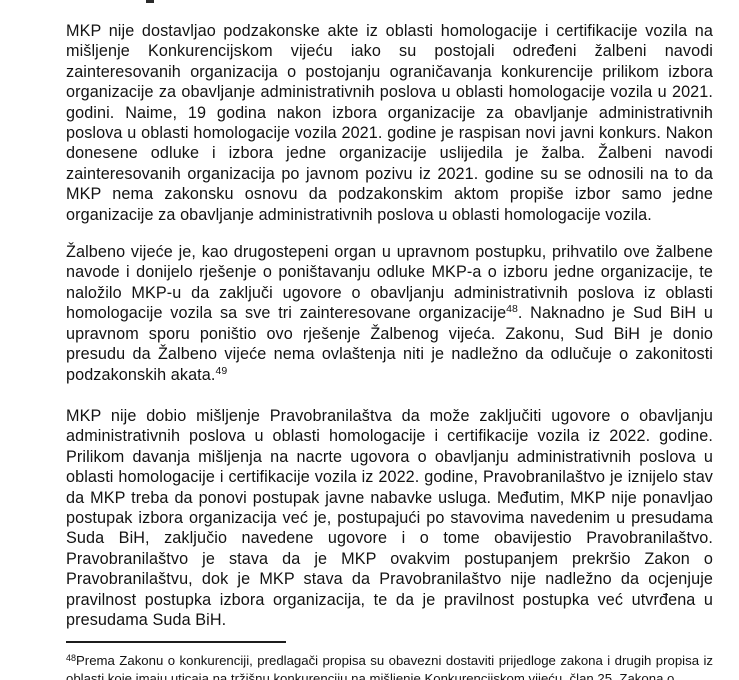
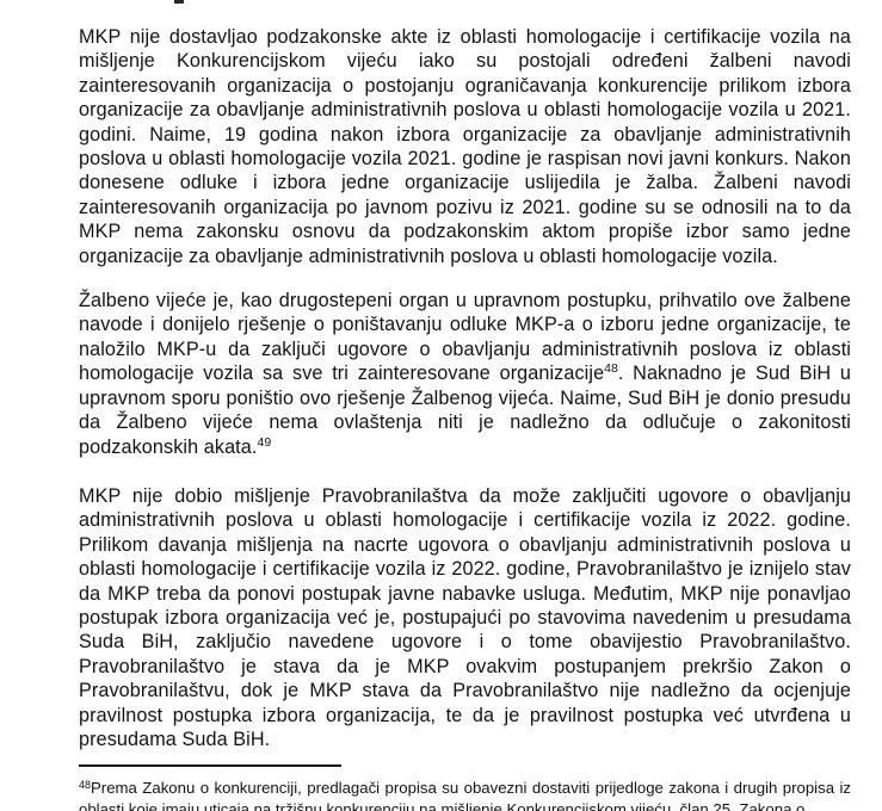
  MKP nije dostavljao podzakonske akte iz oblasti homologacije i certifikacije vozila na mišljenje Konkurencijskom vijeću iako su postojali određeni žalbeni navodi zainteresovanih organizacija o postojanju ograničavanja konkurencije prilikom izbora organizacije za obavljanje administrativnih poslova u oblasti homologacije vozila u 2021. godini. Naime, 19 godina nakon izbora organizacije za obavljanje administrativnih poslova u oblasti homologacije vozila 2021. godine je raspisan novi javni konkurs. Nakon donesene odluke i izbora jedne organizacije uslijedila je žalba. Žalbeni navodi zainteresovanih organizacija po javnom pozivu iz 2021. godine su se odnosili na to da MKP nema zakonsku osnovu da podzakonskim aktom propiše izbor samo jedne organizacije za obavljanje administrativnih poslova u oblasti homologacije vozila.
- Žalbeno vijeće je, kao drugostepeni organ u upravnom postupku, prihvatilo ove žalbene navode i donijelo rješenje o poništavanju odluke MKP-a o izboru jedne organizacije, te naložilo MKP-u da zaključi ugovore o obavljanju administrativnih poslova iz oblasti homologacije vozila sa sve tri zainteresovane organizacije48. Naknadno je Sud BiH u upravnom sporu poništio ovo rješenje Žalbenog vijeća. Zakonu, Sud BiH je donio presudu da Žalbeno vijeće nema ovlaštenja niti je nadležno da odlučuje o zakonitosti podzakonskih akata.49
+ Žalbeno vijeće je, kao drugostepeni organ u upravnom postupku, prihvatilo ove žalbene navode i donijelo rješenje o poništavanju odluke MKP-a o izboru jedne organizacije, te naložilo MKP-u da zaključi ugovore o obavljanju administrativnih poslova iz oblasti homologacije vozila sa sve tri zainteresovane organizacije48. Naknadno je Sud BiH u upravnom sporu poništio ovo rješenje Žalbenog vijeća. Naime, Sud BiH je donio presudu da Žalbeno vijeće nema ovlaštenja niti je nadležno da odlučuje o zakonitosti podzakonskih akata.49
  MKP nije dobio mišljenje Pravobranilaštva da može zaključiti ugovore o obavljanju administrativnih poslova u oblasti homologacije i certifikacije vozila iz 2022. godine. Prilikom davanja mišljenja na nacrte ugovora o obavljanju administrativnih poslova u oblasti homologacije i certifikacije vozila iz 2022. godine, Pravobranilaštvo je iznijelo stav da MKP treba da ponovi postupak javne nabavke usluga. Međutim, MKP nije ponavljao postupak izbora organizacija već je, postupajući po stavovima navedenim u presudama Suda BiH, zaključio navedene ugovore i o tome obavijestio Pravobranilaštvo. Pravobranilaštvo je stava da je MKP ovakvim postupanjem prekršio Zakon o Pravobranilaštvu, dok je MKP stava da Pravobranilaštvo nije nadležno da ocjenjuje pravilnost postupka izbora organizacija, te da je pravilnost postupka već utvrđena u presudama Suda BiH.
  48Prema Zakonu o konkurenciji, predlagači propisa su obavezni dostaviti prijedloge zakona i drugih propisa iz oblasti koje imaju uticaja na tržišnu konkurenciju na mišljenje Konkurencijskom vijeću, član 25. Zakona o
